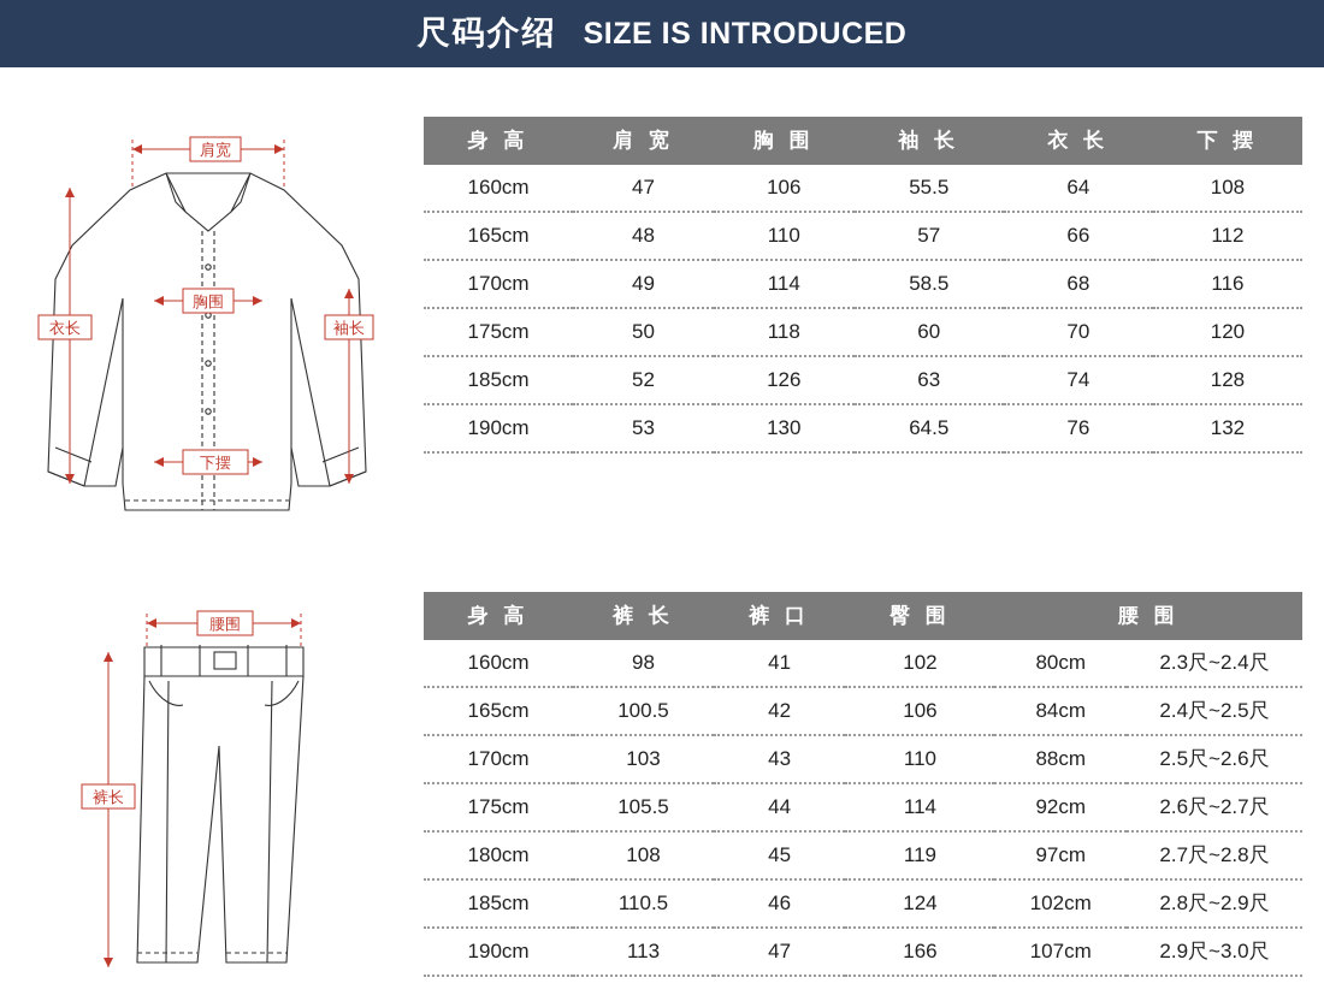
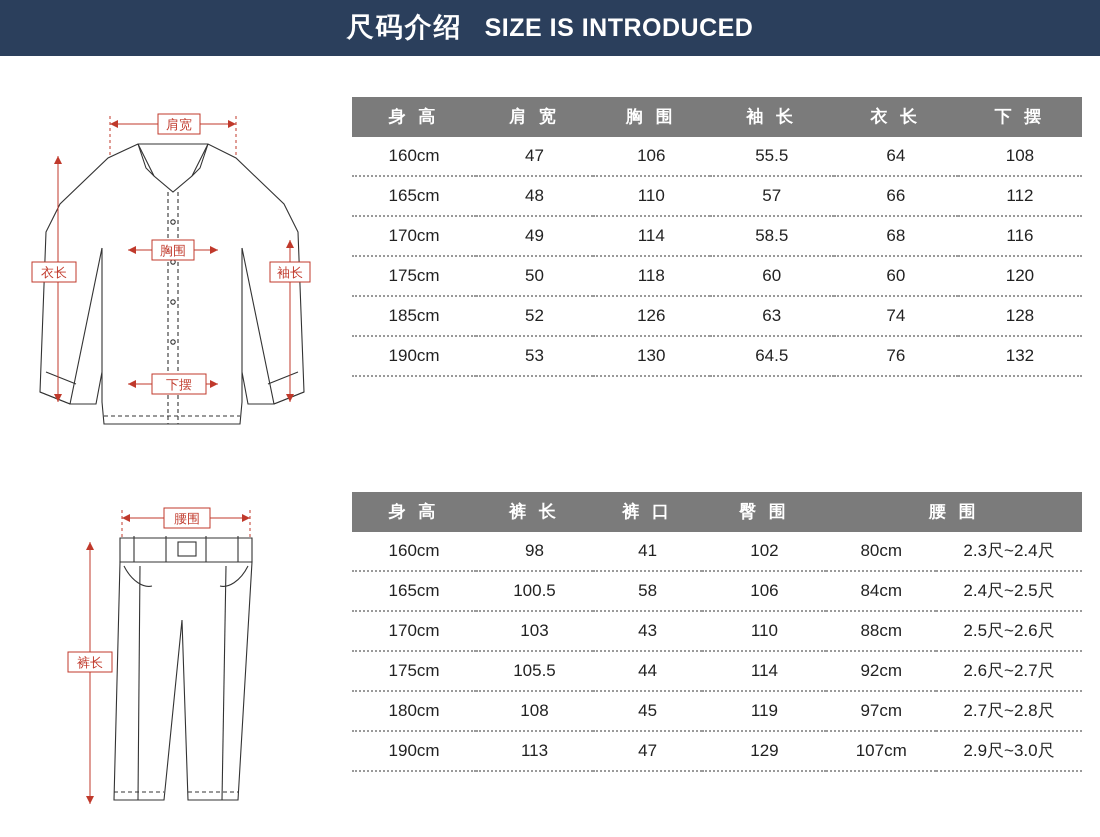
  尺码介绍
  SIZE IS INTRODUCED
  肩宽
  胸围
  下摆
  衣长
  袖长
  腰围
  裤长
  身 高	肩 宽	胸 围	袖 长	衣 长	下 摆
  160cm	47	106	55.5	64	108
  165cm	48	110	57	66	112
  170cm	49	114	58.5	68	116
- 175cm	50	118	60	70	120
+ 175cm	50	118	60	60	120
  185cm	52	126	63	74	128
  190cm	53	130	64.5	76	132
  身 高	裤 长	裤 口	臀 围	腰 围
  160cm	98	41	102	80cm	2.3尺~2.4尺
- 165cm	100.5	42	106	84cm	2.4尺~2.5尺
+ 165cm	100.5	58	106	84cm	2.4尺~2.5尺
  170cm	103	43	110	88cm	2.5尺~2.6尺
  175cm	105.5	44	114	92cm	2.6尺~2.7尺
  180cm	108	45	119	97cm	2.7尺~2.8尺
- 185cm	110.5	46	124	102cm	2.8尺~2.9尺
- 190cm	113	47	166	107cm	2.9尺~3.0尺
+ 190cm	113	47	129	107cm	2.9尺~3.0尺
